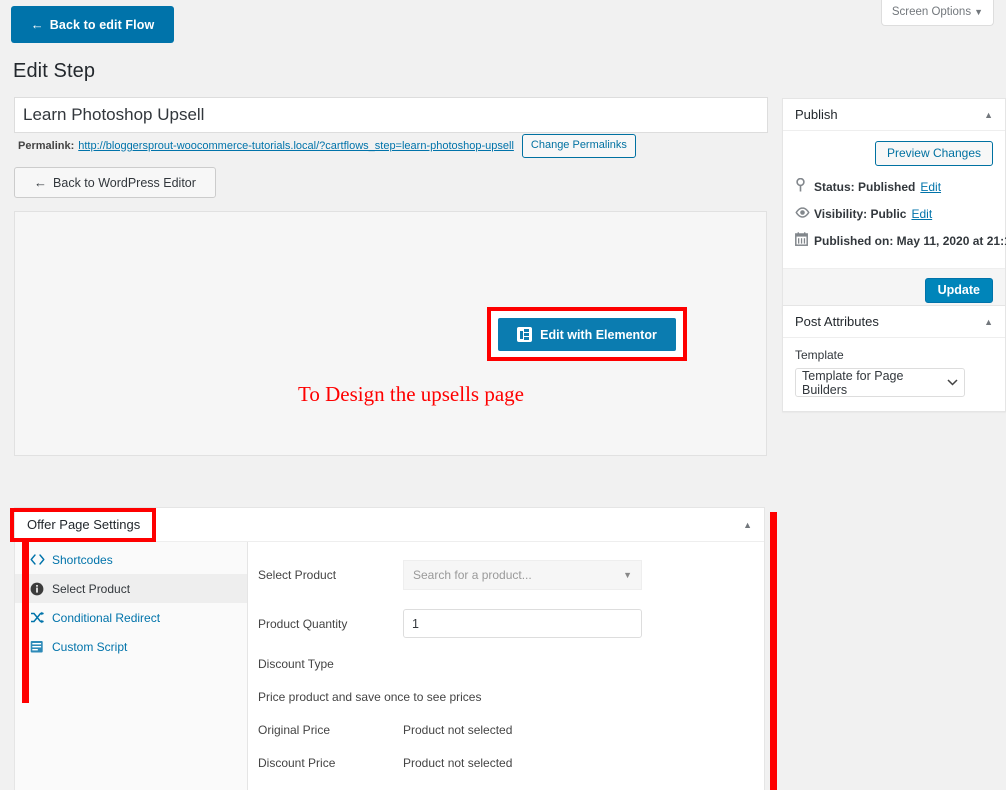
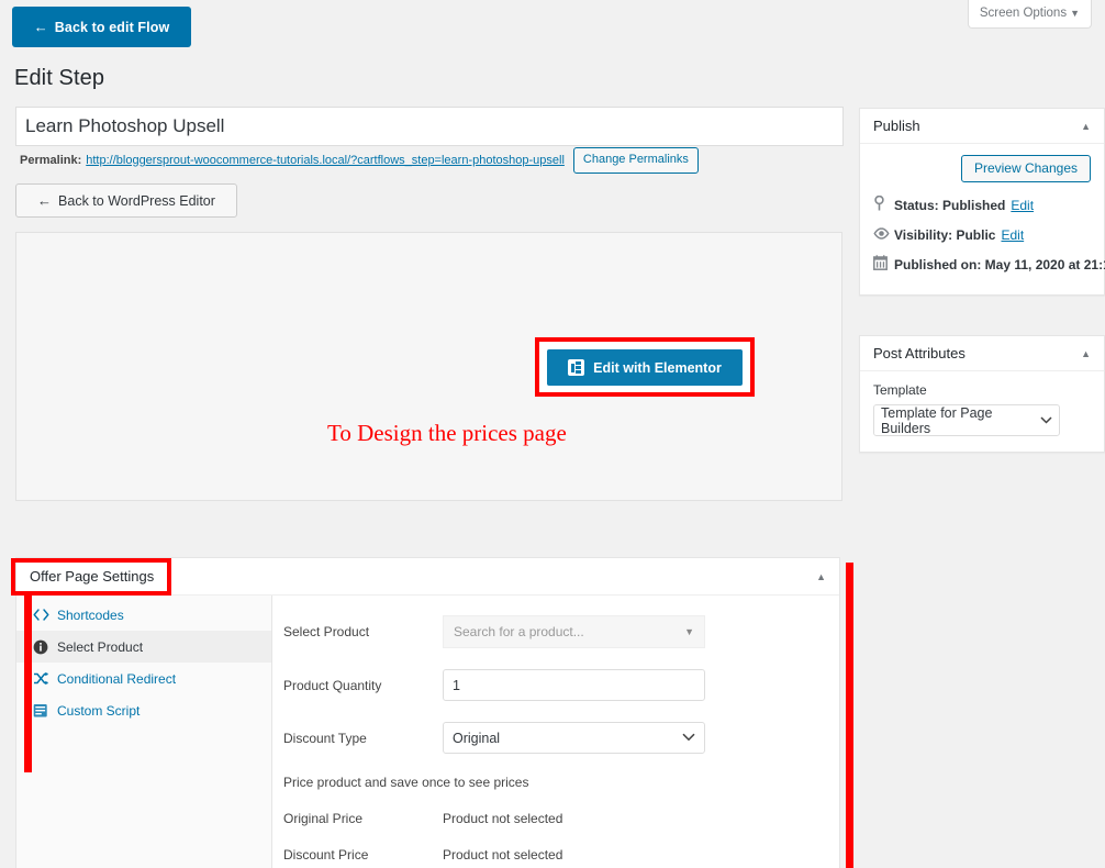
  Screen Options ▼
  ← Back to edit Flow
  Edit Step
  Learn Photoshop Upsell
  Permalink:
  http://bloggersprout-woocommerce-tutorials.local/?cartflows_step=learn-photoshop-upsell
  Change Permalinks
  ← Back to WordPress Editor
  Edit with Elementor
- To Design the upsells page
+ To Design the prices page
  Publish
  ▲
  Preview Changes
  Status: Published
  Edit
  Visibility: Public
  Edit
  Published on: May 11, 2020 at 21:
- Update
  Post Attributes
  ▲
  Template
  Template for Page Builders
  Offer Page Settings
  ▲
  Shortcodes
  Select Product
  Conditional Redirect
  Custom Script
  Select Product
  Search for a product...
  ▼
  Product Quantity
  1
  Discount Type
+ Original
  Price product and save once to see prices
  Original Price
  Product not selected
  Discount Price
  Product not selected
